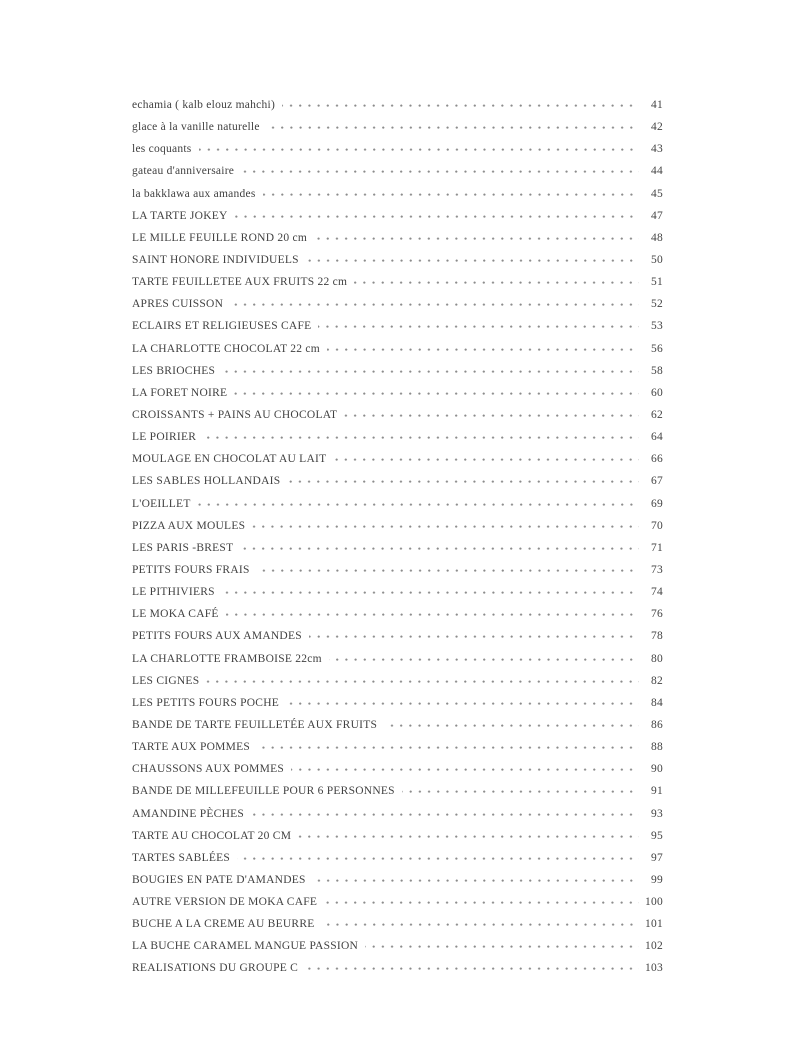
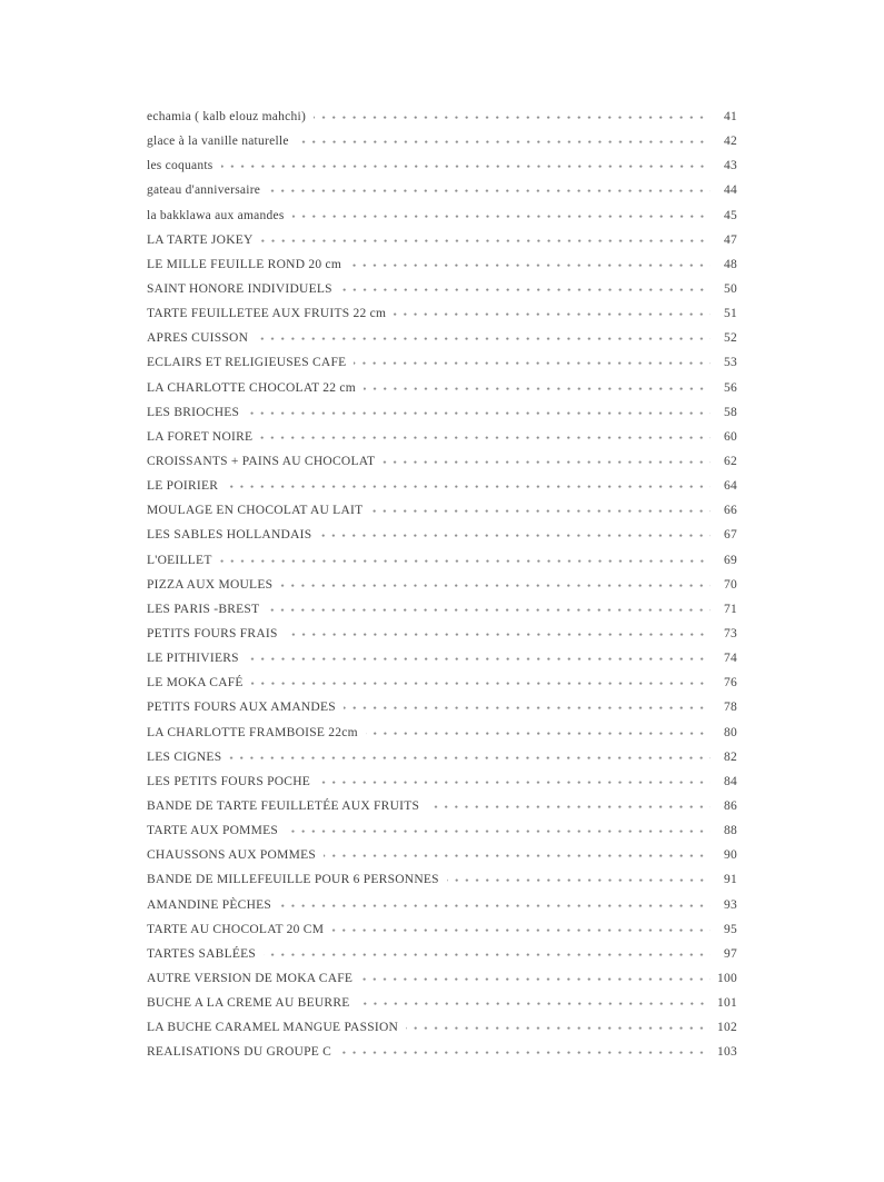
  echamia ( kalb elouz mahchi)
  41
  glace à la vanille naturelle
  42
  les coquants
  43
  gateau d'anniversaire
  44
  la bakklawa aux amandes
  45
  LA TARTE JOKEY
  47
  LE MILLE FEUILLE ROND 20 cm
  48
  SAINT HONORE INDIVIDUELS
  50
  TARTE FEUILLETEE AUX FRUITS 22 cm
  51
  APRES CUISSON
  52
  ECLAIRS ET RELIGIEUSES CAFE
  53
  LA CHARLOTTE CHOCOLAT 22 cm
  56
  LES BRIOCHES
  58
  LA FORET NOIRE
  60
  CROISSANTS + PAINS AU CHOCOLAT
  62
  LE POIRIER
  64
  MOULAGE EN CHOCOLAT AU LAIT
  66
  LES SABLES HOLLANDAIS
  67
  L'OEILLET
  69
  PIZZA AUX MOULES
  70
  LES PARIS -BREST
  71
  PETITS FOURS FRAIS
  73
  LE PITHIVIERS
  74
  LE MOKA CAFÉ
  76
  PETITS FOURS AUX AMANDES
  78
  LA CHARLOTTE FRAMBOISE 22cm
  80
  LES CIGNES
  82
  LES PETITS FOURS POCHE
  84
  BANDE DE TARTE FEUILLETÉE AUX FRUITS
  86
  TARTE AUX POMMES
  88
  CHAUSSONS AUX POMMES
  90
  BANDE DE MILLEFEUILLE POUR 6 PERSONNES
  91
  AMANDINE PÈCHES
  93
  TARTE AU CHOCOLAT 20 CM
  95
  TARTES SABLÉES
  97
- BOUGIES EN PATE D'AMANDES
- 99
  AUTRE VERSION DE MOKA CAFE
  100
  BUCHE A LA CREME AU BEURRE
  101
  LA BUCHE CARAMEL MANGUE PASSION
  102
  REALISATIONS DU GROUPE C
  103
